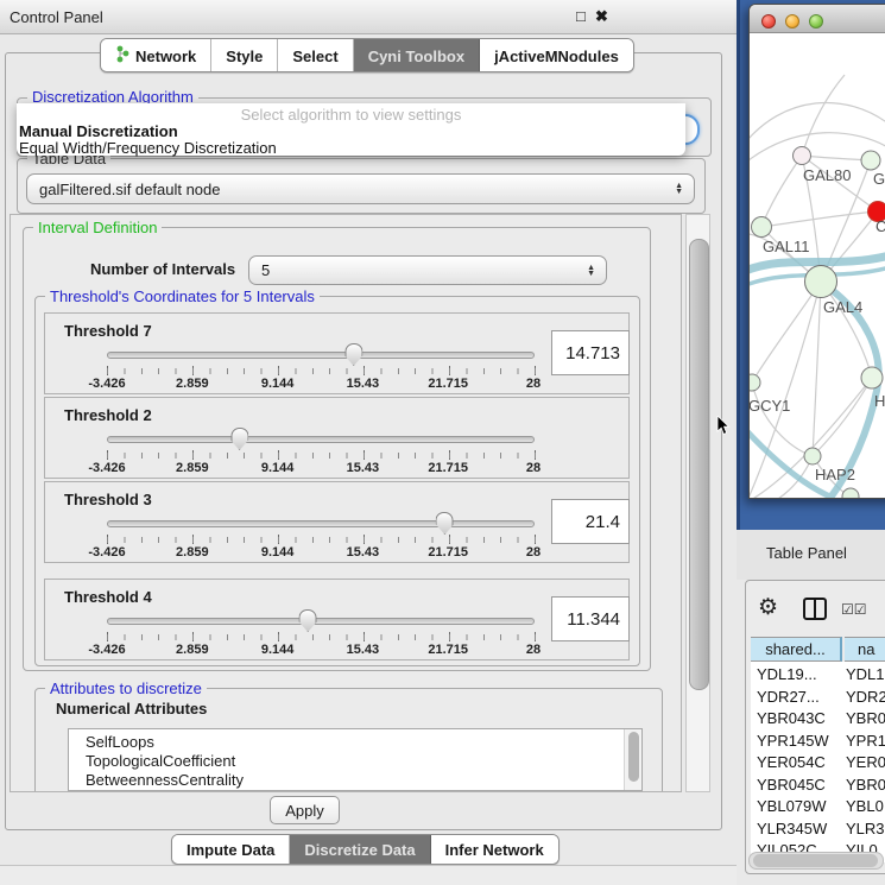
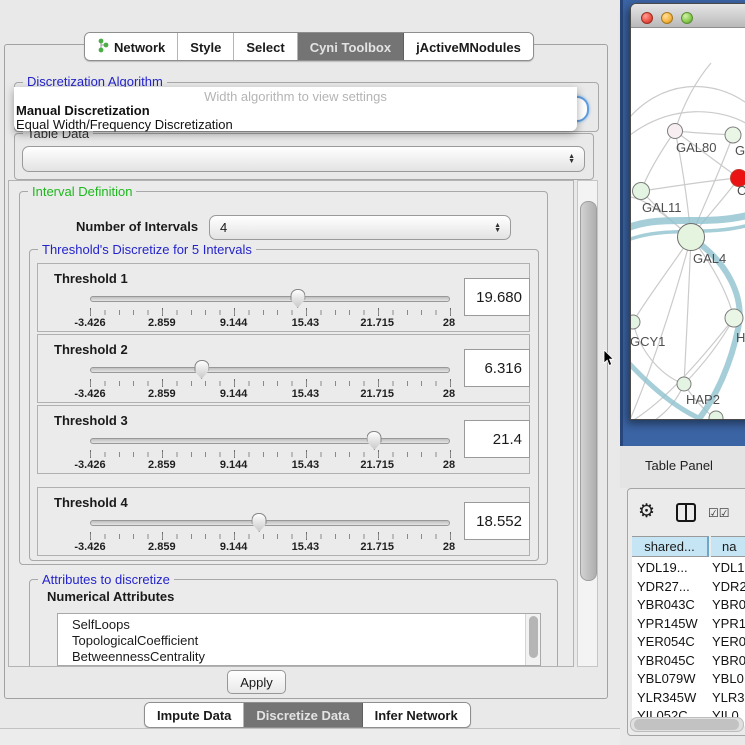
- Control Panel
- □
- ✖
  Network
  Style
  Select
  Cyni Toolbox
  jActiveMNodules
  Discretization Algorithm
  Table Data
- galFiltered.sif default node
  Interval Definition
  Number of Intervals
- 5
+ 4
- Threshold's Coordinates for 5 Intervals
+ Threshold's Discretize for 5 Intervals
- Threshold 7
+ Threshold 1
  -3.426
  2.859
  9.144
  15.43
  21.715
  28
- 14.713
+ 19.680
  Threshold 2
  -3.426
  2.859
  9.144
  15.43
  21.715
  28
+ 6.316
  Threshold 3
  -3.426
  2.859
  9.144
  15.43
  21.715
  28
  21.4
  Threshold 4
  -3.426
  2.859
  9.144
  15.43
  21.715
  28
- 11.344
+ 18.552
  Attributes to discretize
  Numerical Attributes
  SelfLoops
  TopologicalCoefficient
  BetweennessCentrality
  Apply
  Impute Data
  Discretize Data
  Infer Network
- Select algorithm to view settings
+ Width algorithm to view settings
  Manual Discretization
  Equal Width/Frequency Discretization
  GAL80
  C
  GAL11
  GAL4
  GCY1
  H
  HAP2
  Table Panel
  ⚙
  ☑☑
  shared...
  na
  YDL19...
  YDL1
  YDR27...
  YDR2
  YBR043C
  YBR0
  YPR145W
  YPR1
  YER054C
  YER0
  YBR045C
  YBR0
  YBL079W
  YBL0
  YLR345W
  YLR3
  YIL052C
  YIL0
